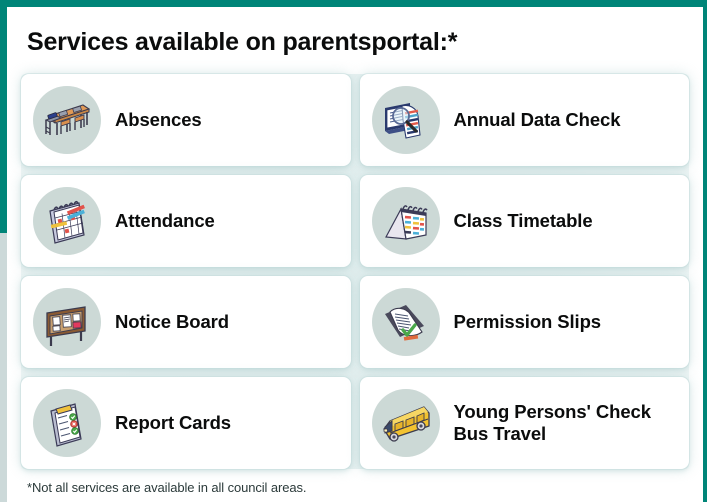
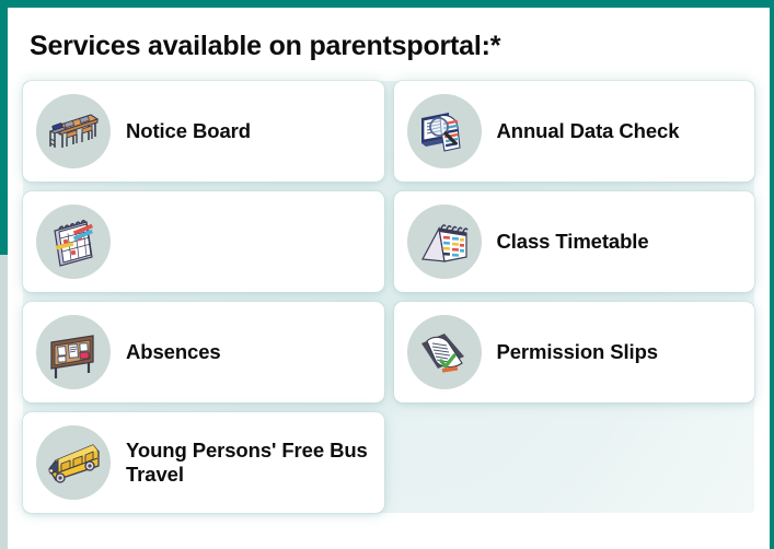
  Services available on parentsportal:*
- Absences
+ Notice Board
  Annual Data Check
- Attendance
  Class Timetable
- Notice Board
+ Absences
  Permission Slips
- Report Cards
- Young Persons' Check Bus Travel
+ Young Persons' Free Bus Travel
- *Not all services are available in all council areas.
